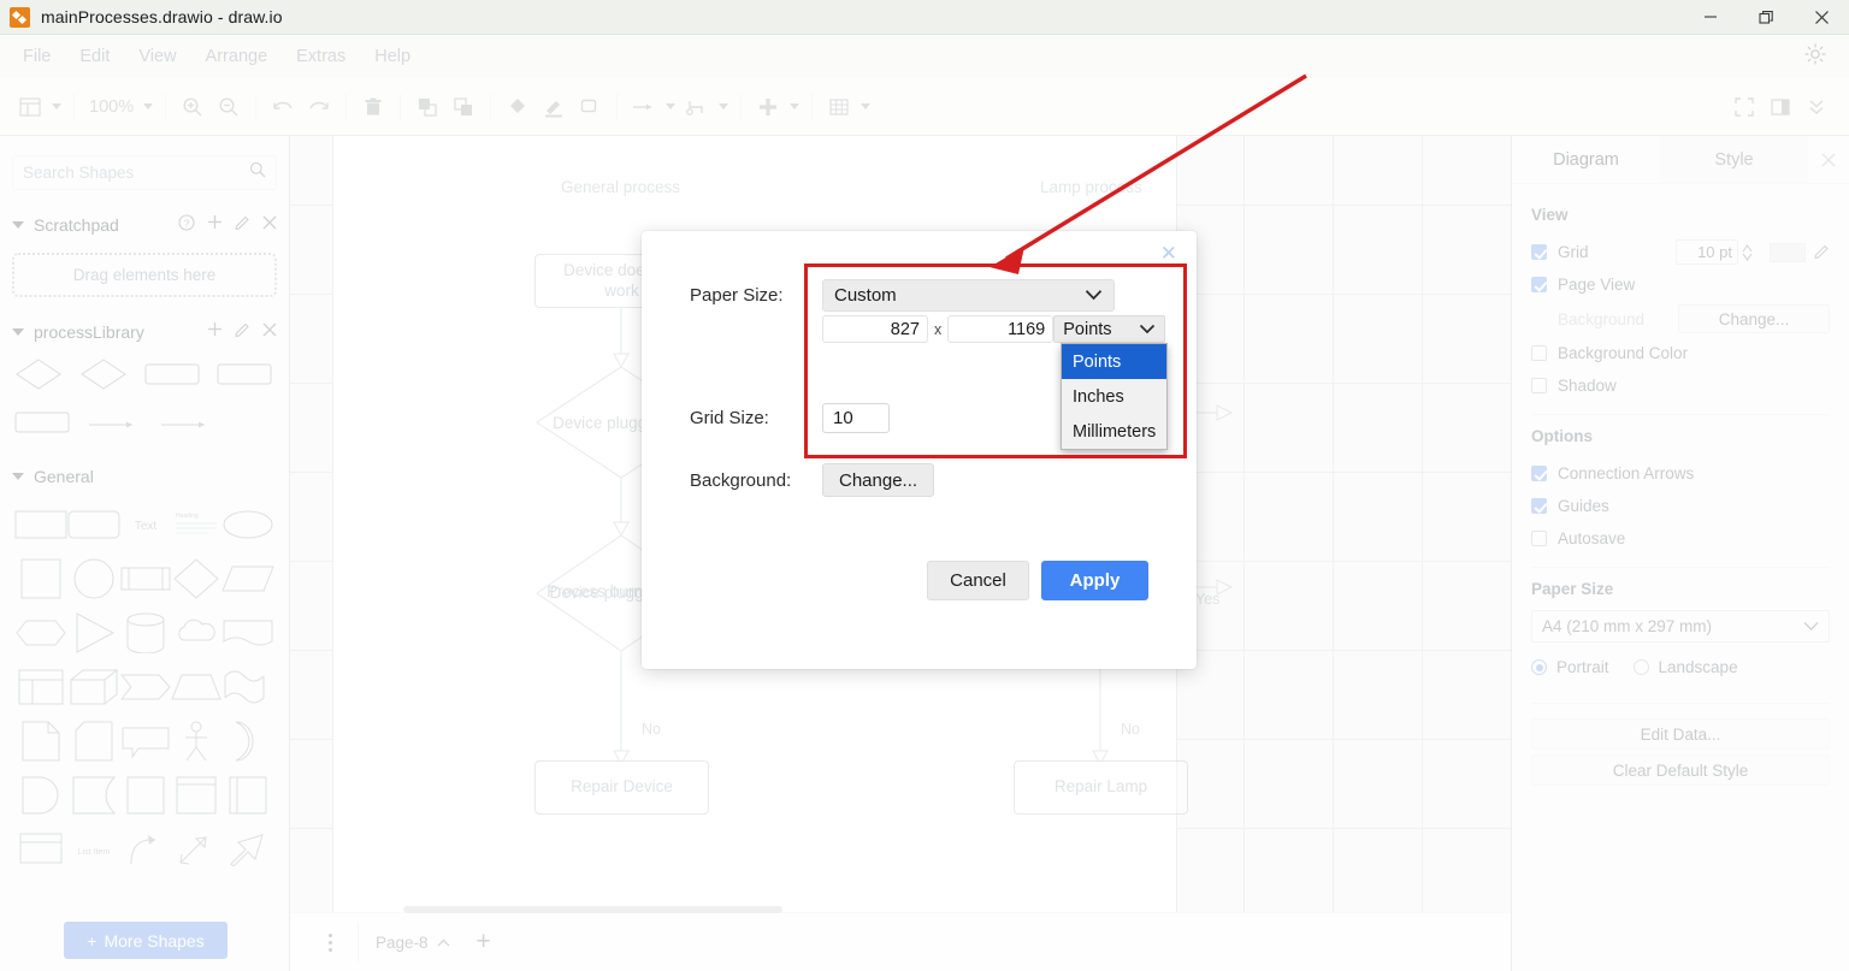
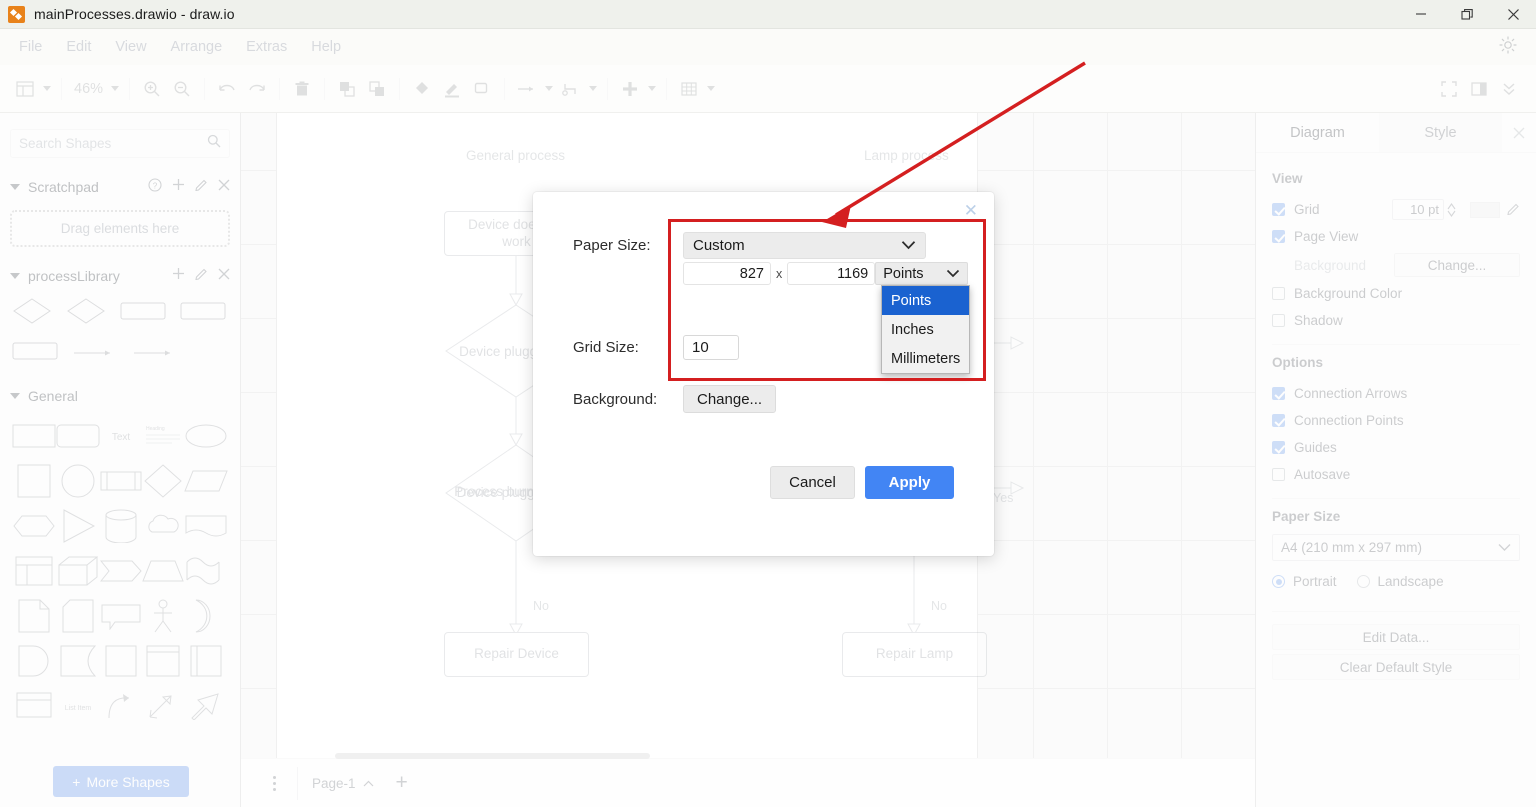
  mainProcesses.drawio - draw.io
  File
  Edit
  View
  Arrange
  Extras
  Help
- 100%
+ 46%
  Search Shapes
  Scratchpad
  ?
  Drag elements here
  processLibrary
  General
  Text
  +
  More Shapes
  General process
  Lamp procss
  Device doe work
  Repair Device
  Repair Lamp
  No
  No
  Yes
- Page-8
+ Page-1
  +
  Diagram
  Style
  View
  Grid
  10 pt
  Page View
  Change...
  Background Color
  Shadow
  Options
  Connection Arrows
+ Connection Points
  Guides
  Autosave
  Paper Size
  A4 (210 mm x 297 mm)
  Portrait
  Landscape
  Edit Data...
  Clear Default Style
  ✕
  Paper Size:
  Custom
  827
  x
  1169
  Points
  Grid Size:
  10
  Background:
  Change...
  Cancel
  Apply
  Points
  Inches
  Millimeters
